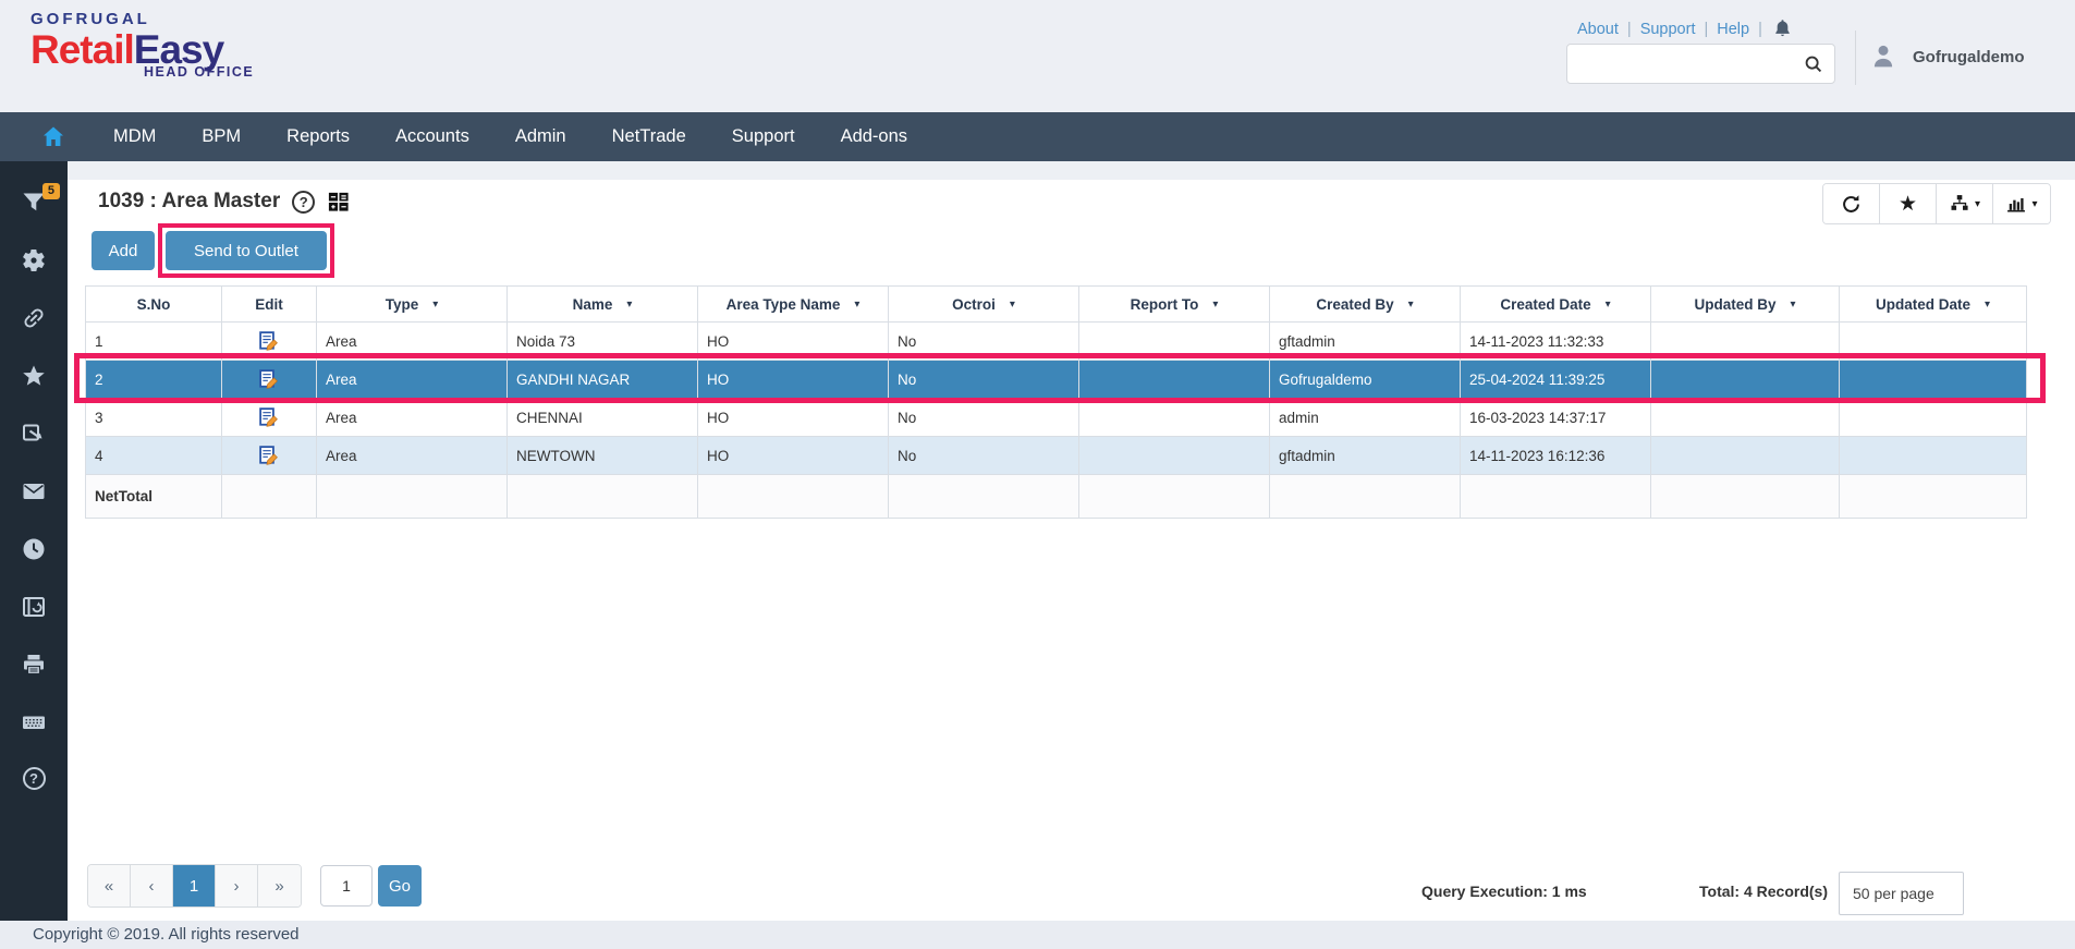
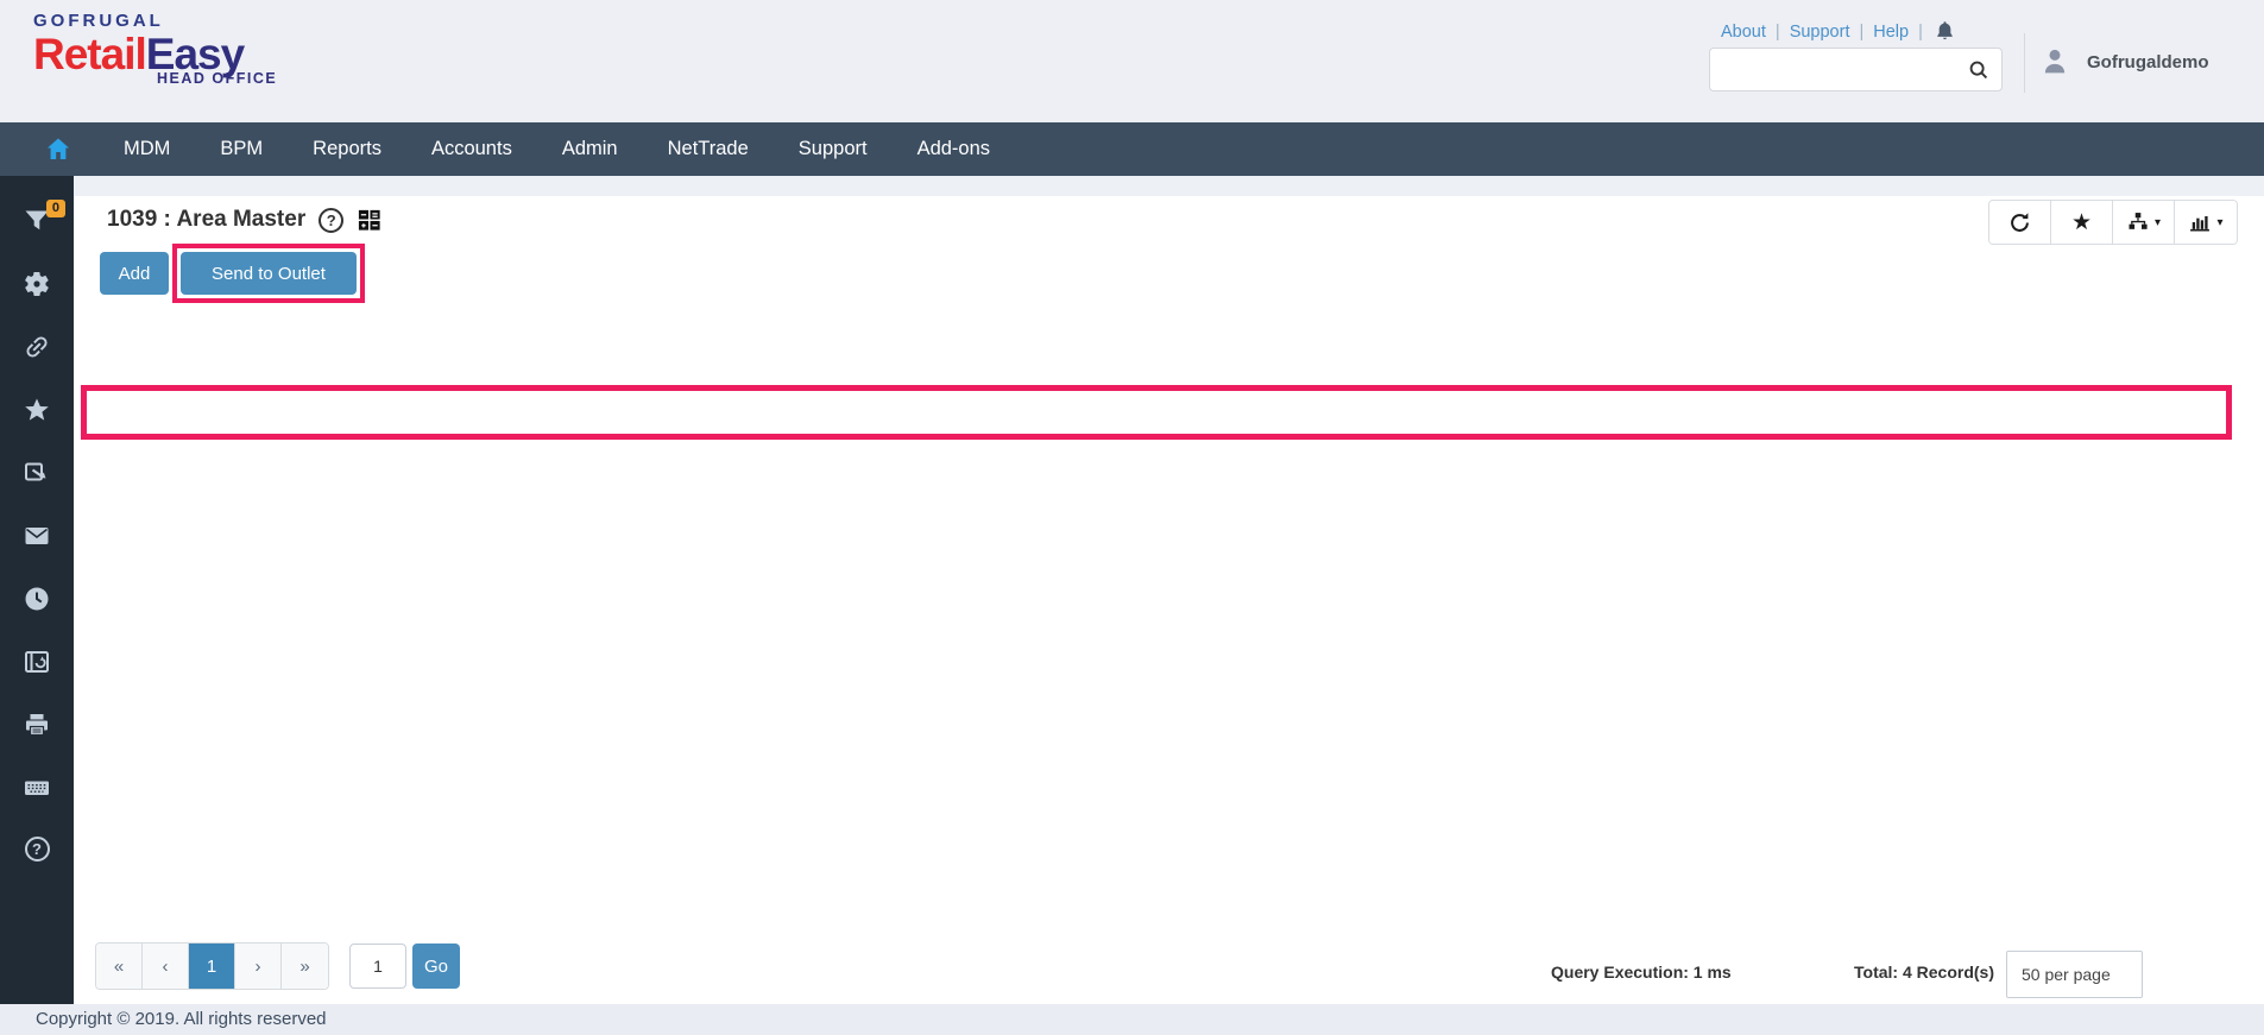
  GOFRUGAL
  RetailEasy
  HEAD OFFICE
  About
  |
  Support
  |
  Help
  |
  Gofrugaldemo
  MDM
  BPM
  Reports
  Accounts
  Admin
  NetTrade
  Support
  Add-ons
- 5
+ 0
  ?
  1039 : Area Master
  ?
  ★
  ▾
  ▾
  Add
  Send to Outlet
- S.No	Edit	Type ▾	Name ▾	Area Type Name ▾	Octroi ▾	Report To ▾	Created By ▾	Created Date ▾	Updated By ▾	Updated Date ▾
- 1		Area	Noida 73	HO	No		gftadmin	14-11-2023 11:32:33
- 2		Area	GANDHI NAGAR	HO	No		Gofrugaldemo	25-04-2024 11:39:25
- 3		Area	CHENNAI	HO	No		admin	16-03-2023 14:37:17
- 4		Area	NEWTOWN	HO	No		gftadmin	14-11-2023 16:12:36
- NetTotal
  «
  ‹
  1
  ›
  »
  1
  Go
  Query Execution: 1 ms
  Total: 4 Record(s)
  50 per page
  Copyright © 2019. All rights reserved
